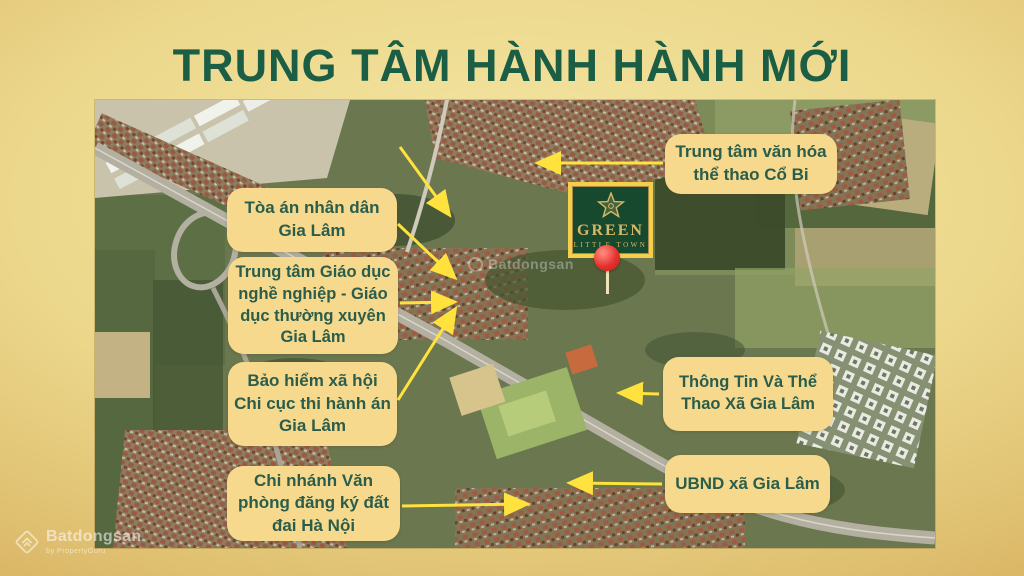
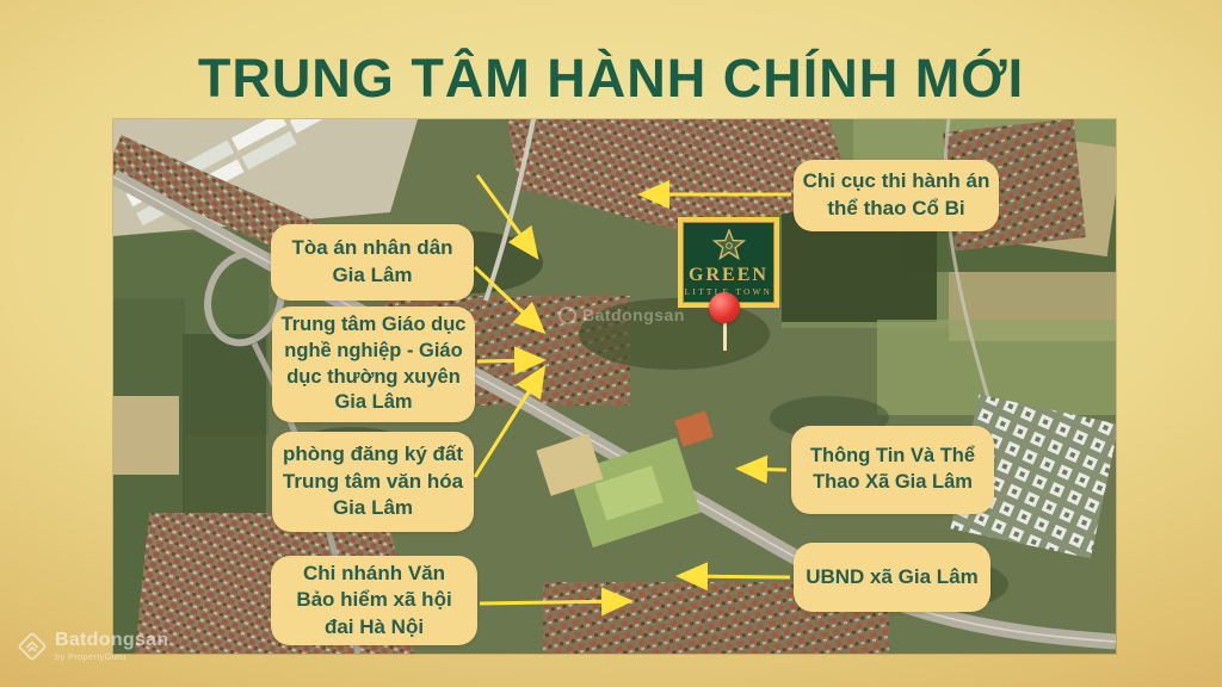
- TRUNG TÂM HÀNH HÀNH MỚI
+ TRUNG TÂM HÀNH CHÍNH MỚI
  Batdongsan
  GREEN
  LITTL TOWN
  Tòa án nhân dân
  Gia Lâm
  Trung tâm Giáo dục
  nghề nghiệp - Giáo
  dục thường xuyên
  Gia Lâm
- Bảo hiểm xã hội
+ phòng đăng ký đất
- Chi cục thi hành án
+ Trung tâm văn hóa
  Gia Lâm
  Chi nhánh Văn
- phòng đăng ký đất
+ Bảo hiểm xã hội
  đai Hà Nội
- Trung tâm văn hóa
+ Chi cục thi hành án
  thể thao Cổ Bi
  Thông Tin Và Thể
  Thao Xã Gia Lâm
  UBND xã Gia Lâm
  Batdongsan
  by PropertyGuru
